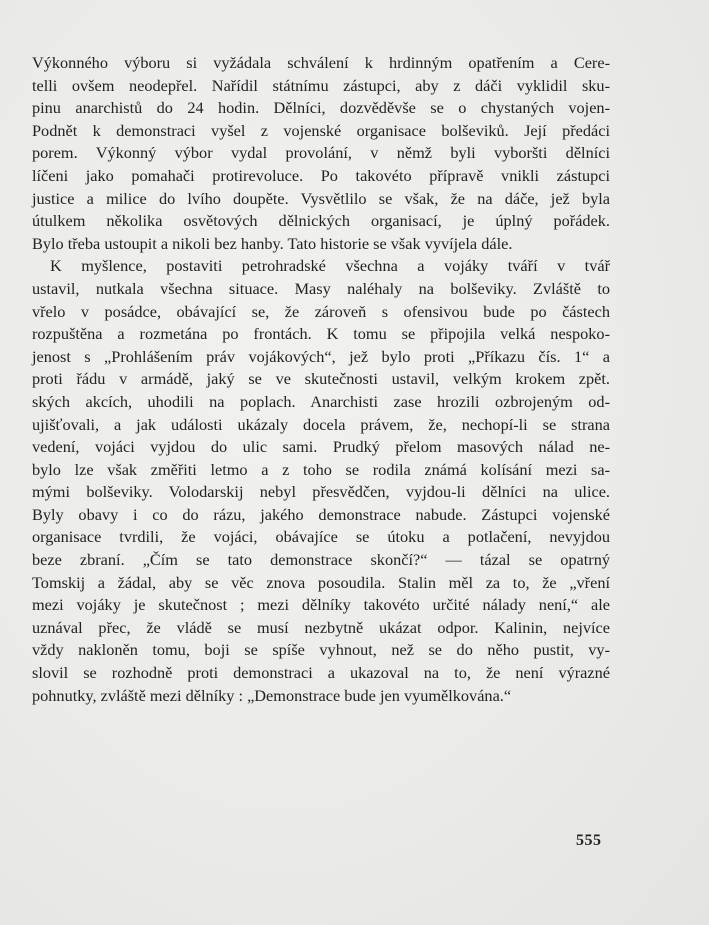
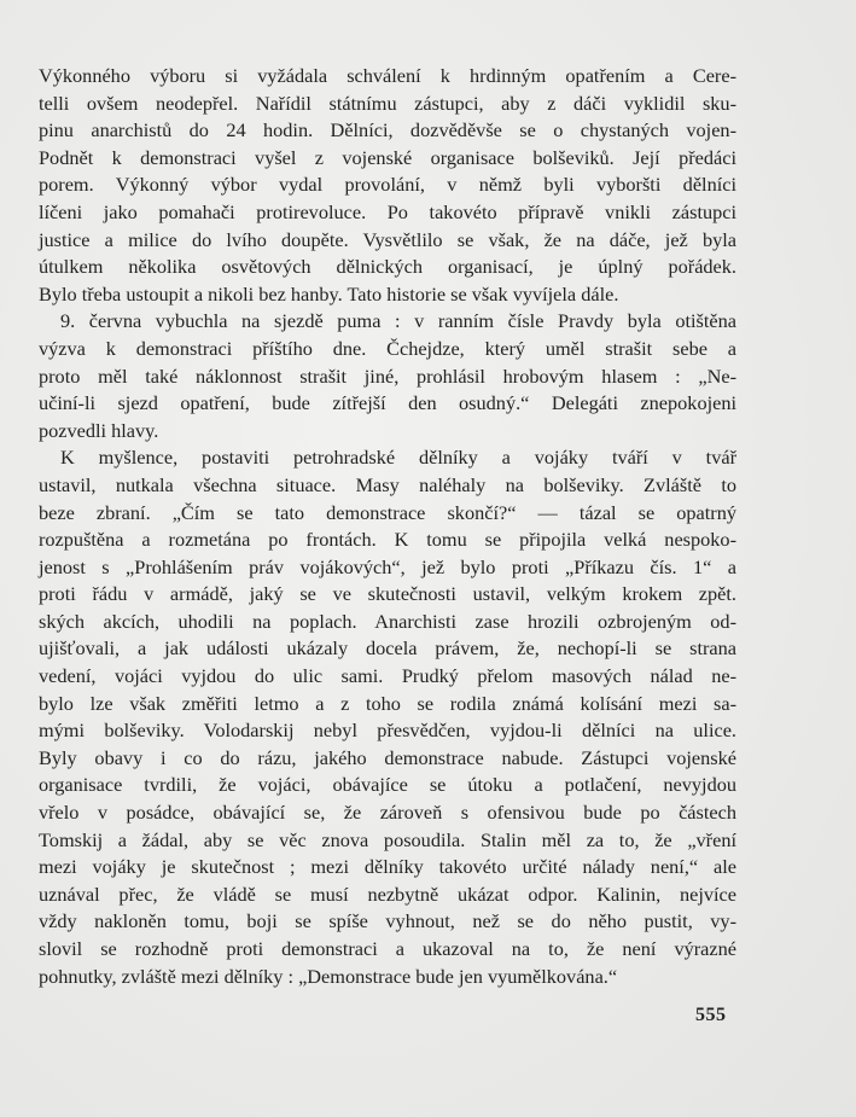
  Výkonného výboru si vyžádala schválení k hrdinným opatřením a Cere-
  telli ovšem neodepřel. Nařídil státnímu zástupci, aby z dáči vyklidil sku-
  pinu anarchistů do 24 hodin. Dělníci, dozvěděvše se o chystaných vojen-
  Podnět k demonstraci vyšel z vojenské organisace bolševiků. Její předáci
  porem. Výkonný výbor vydal provolání, v němž byli vyboršti dělníci
  líčeni jako pomahači protirevoluce. Po takovéto přípravě vnikli zástupci
  justice a milice do lvího doupěte. Vysvětlilo se však, že na dáče, jež byla
  útulkem několika osvětových dělnických organisací, je úplný pořádek.
  Bylo třeba ustoupit a nikoli bez hanby. Tato historie se však vyvíjela dále.
+ 9. června vybuchla na sjezdě puma : v ranním čísle Pravdy byla otištěna
+ výzva k demonstraci příštího dne. Čchejdze, který uměl strašit sebe a
+ proto měl také náklonnost strašit jiné, prohlásil hrobovým hlasem : „Ne-
+ učiní-li sjezd opatření, bude zítřejší den osudný.“ Delegáti znepokojeni
+ pozvedli hlavy.
- K myšlence, postaviti petrohradské všechna a vojáky tváří v tvář
+ K myšlence, postaviti petrohradské dělníky a vojáky tváří v tvář
  ustavil, nutkala všechna situace. Masy naléhaly na bolševiky. Zvláště to
- vřelo v posádce, obávající se, že zároveň s ofensivou bude po částech
+ beze zbraní. „Čím se tato demonstrace skončí?“ — tázal se opatrný
  rozpuštěna a rozmetána po frontách. K tomu se připojila velká nespoko-
  jenost s „Prohlášením práv vojákových“, jež bylo proti „Příkazu čís. 1“ a
  proti řádu v armádě, jaký se ve skutečnosti ustavil, velkým krokem zpět.
  ských akcích, uhodili na poplach. Anarchisti zase hrozili ozbrojeným od-
  ujišťovali, a jak události ukázaly docela právem, že, nechopí-li se strana
  vedení, vojáci vyjdou do ulic sami. Prudký přelom masových nálad ne-
  bylo lze však změřiti letmo a z toho se rodila známá kolísání mezi sa-
  mými bolševiky. Volodarskij nebyl přesvědčen, vyjdou-li dělníci na ulice.
  Byly obavy i co do rázu, jakého demonstrace nabude. Zástupci vojenské
  organisace tvrdili, že vojáci, obávajíce se útoku a potlačení, nevyjdou
- beze zbraní. „Čím se tato demonstrace skončí?“ — tázal se opatrný
+ vřelo v posádce, obávající se, že zároveň s ofensivou bude po částech
  Tomskij a žádal, aby se věc znova posoudila. Stalin měl za to, že „vření
  mezi vojáky je skutečnost ; mezi dělníky takovéto určité nálady není,“ ale
  uznával přec, že vládě se musí nezbytně ukázat odpor. Kalinin, nejvíce
  vždy nakloněn tomu, boji se spíše vyhnout, než se do něho pustit, vy-
  slovil se rozhodně proti demonstraci a ukazoval na to, že není výrazné
  pohnutky, zvláště mezi dělníky : „Demonstrace bude jen vyumělkována.“
  555
